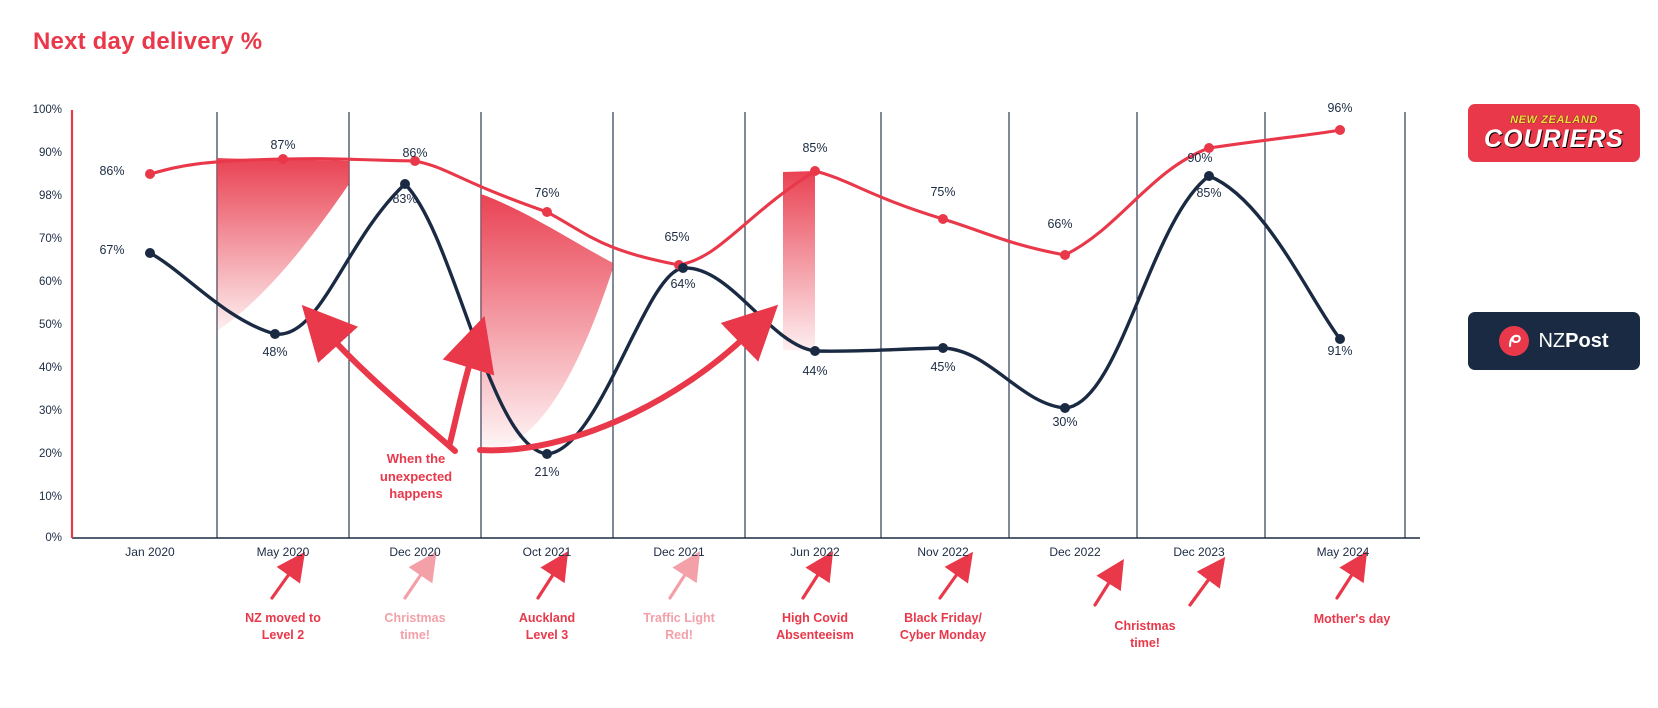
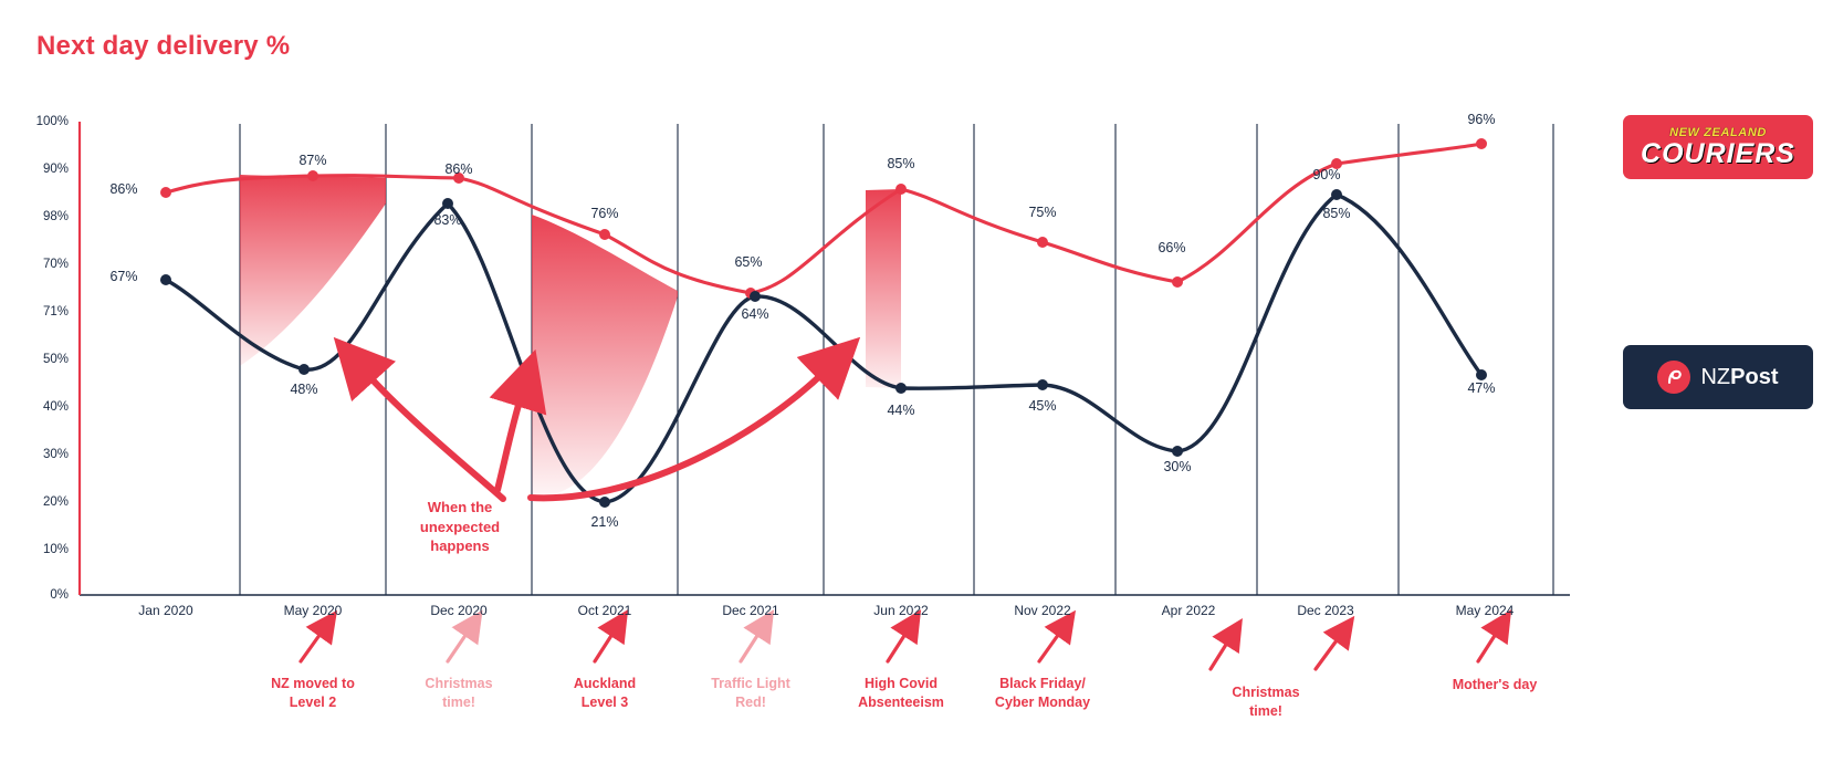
  Next day delivery %
  100%
  90%
  98%
  70%
- 60%
+ 71%
  50%
  40%
  30%
  20%
  10%
  0%
  Jan 2020
  May 2020
  Dec 2020
  Oct 2021
  Dec 2021
  Jun 2022
  Nov 2022
- Dec 2022
+ Apr 2022
  Dec 2023
  May 2024
  86%
  87%
  86%
  76%
  65%
  85%
  75%
  66%
  90%
  96%
  67%
  48%
  83%
  21%
  64%
  44%
  45%
  30%
  85%
- 91%
+ 47%
  When the
  unexpected
  happens
  NZ moved to
  Level 2
  Christmas
  time!
  Auckland
  Level 3
  Traffic Light
  Red!
  High Covid
  Absenteeism
  Black Friday/
  Cyber Monday
  Christmas
  time!
  Mother's day
  NEW ZEALAND
  COURIERS
  NZPost
